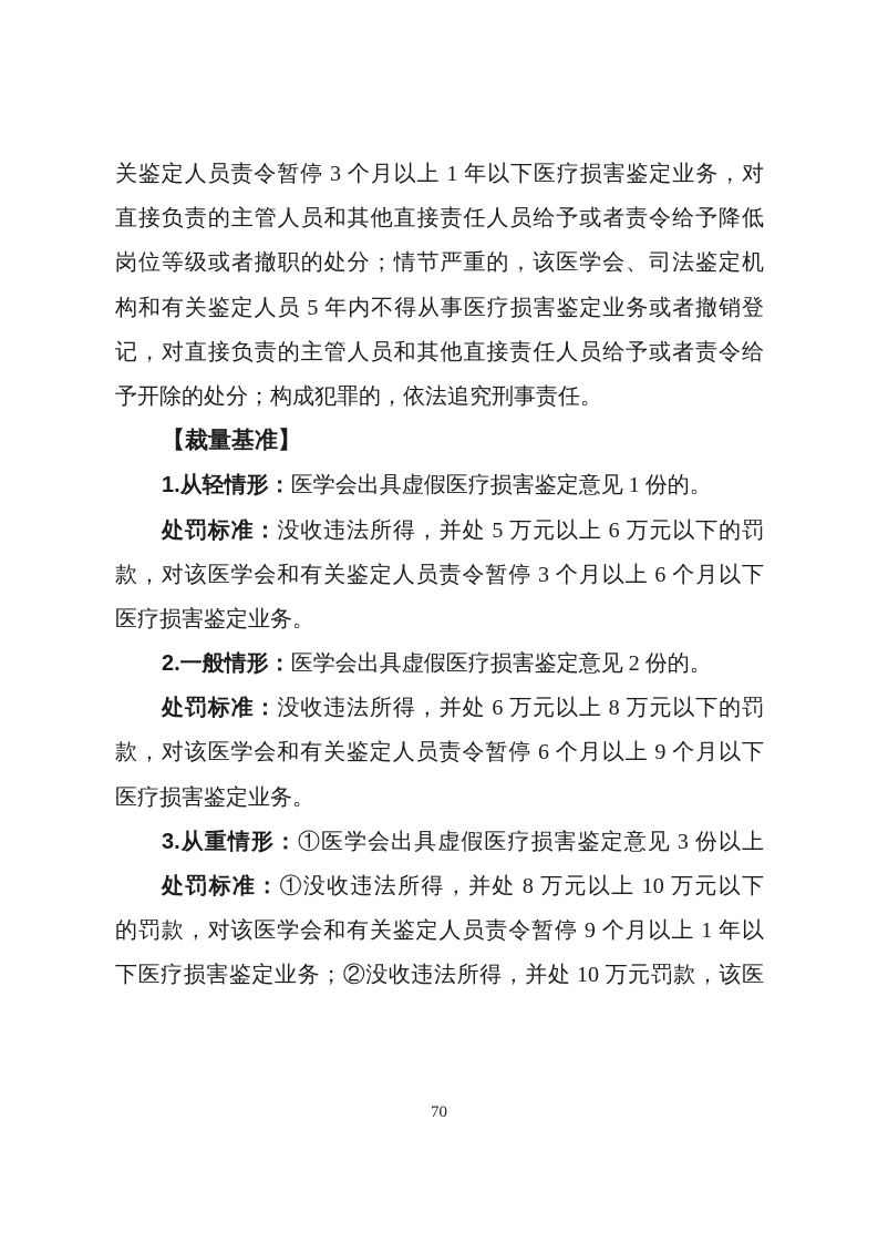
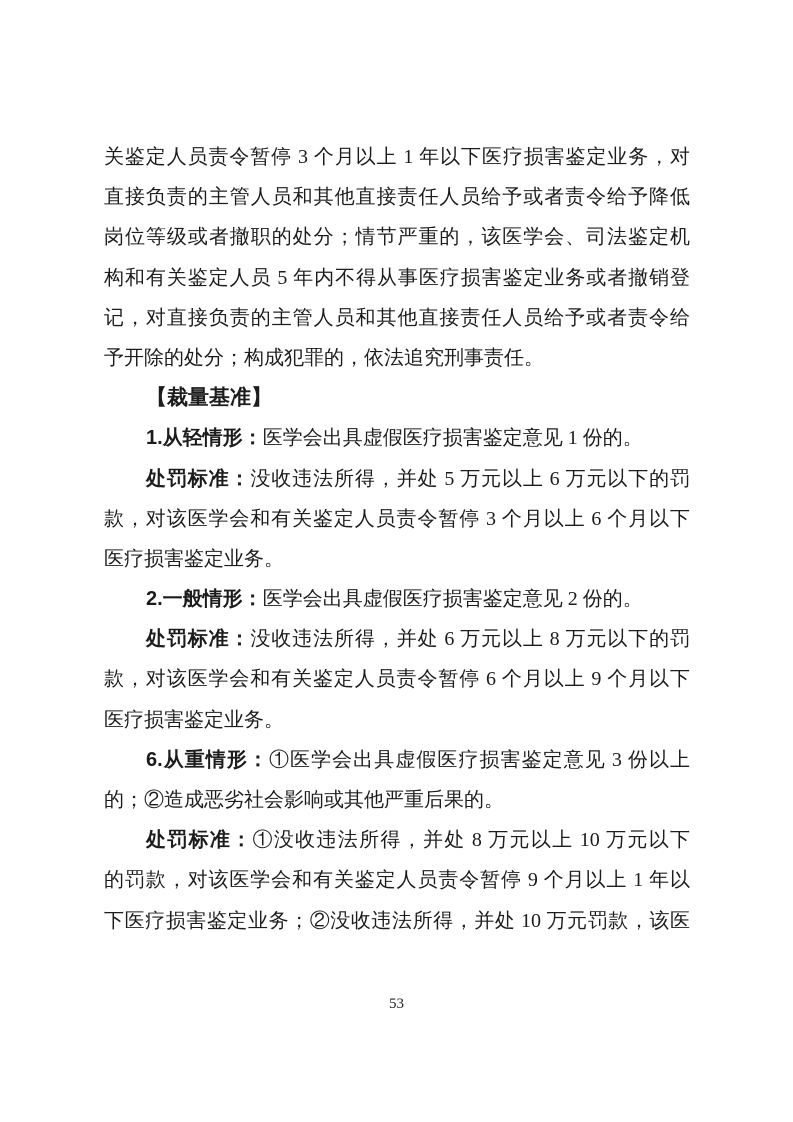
  关鉴定人员责令暂停 3 个月以上 1 年以下医疗损害鉴定业务，对
  直接负责的主管人员和其他直接责任人员给予或者责令给予降低
  岗位等级或者撤职的处分；情节严重的，该医学会、司法鉴定机
  构和有关鉴定人员 5 年内不得从事医疗损害鉴定业务或者撤销登
  记，对直接负责的主管人员和其他直接责任人员给予或者责令给
  予开除的处分；构成犯罪的，依法追究刑事责任。
  【裁量基准】
  1.从轻情形：医学会出具虚假医疗损害鉴定意见 1 份的。
  处罚标准：没收违法所得，并处 5 万元以上 6 万元以下的罚
  款，对该医学会和有关鉴定人员责令暂停 3 个月以上 6 个月以下
  医疗损害鉴定业务。
  2.一般情形：医学会出具虚假医疗损害鉴定意见 2 份的。
  处罚标准：没收违法所得，并处 6 万元以上 8 万元以下的罚
  款，对该医学会和有关鉴定人员责令暂停 6 个月以上 9 个月以下
  医疗损害鉴定业务。
- 3.从重情形：①医学会出具虚假医疗损害鉴定意见 3 份以上
+ 6.从重情形：①医学会出具虚假医疗损害鉴定意见 3 份以上
+ 的；②造成恶劣社会影响或其他严重后果的。
  处罚标准：①没收违法所得，并处 8 万元以上 10 万元以下
  的罚款，对该医学会和有关鉴定人员责令暂停 9 个月以上 1 年以
  下医疗损害鉴定业务；②没收违法所得，并处 10 万元罚款，该医
- 70
+ 53
